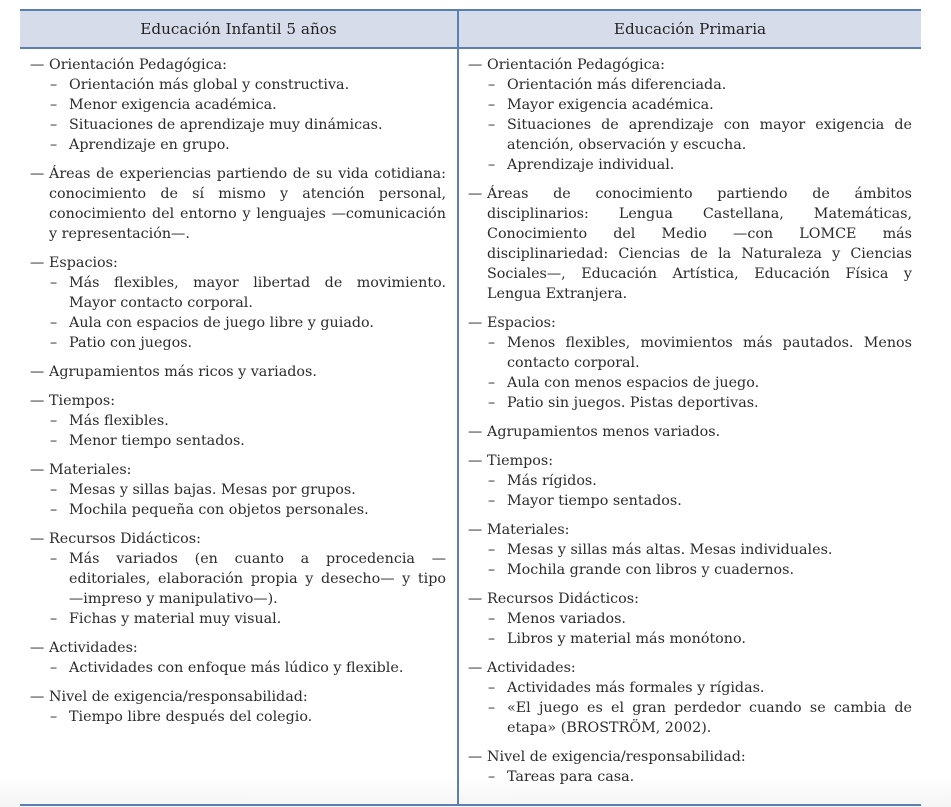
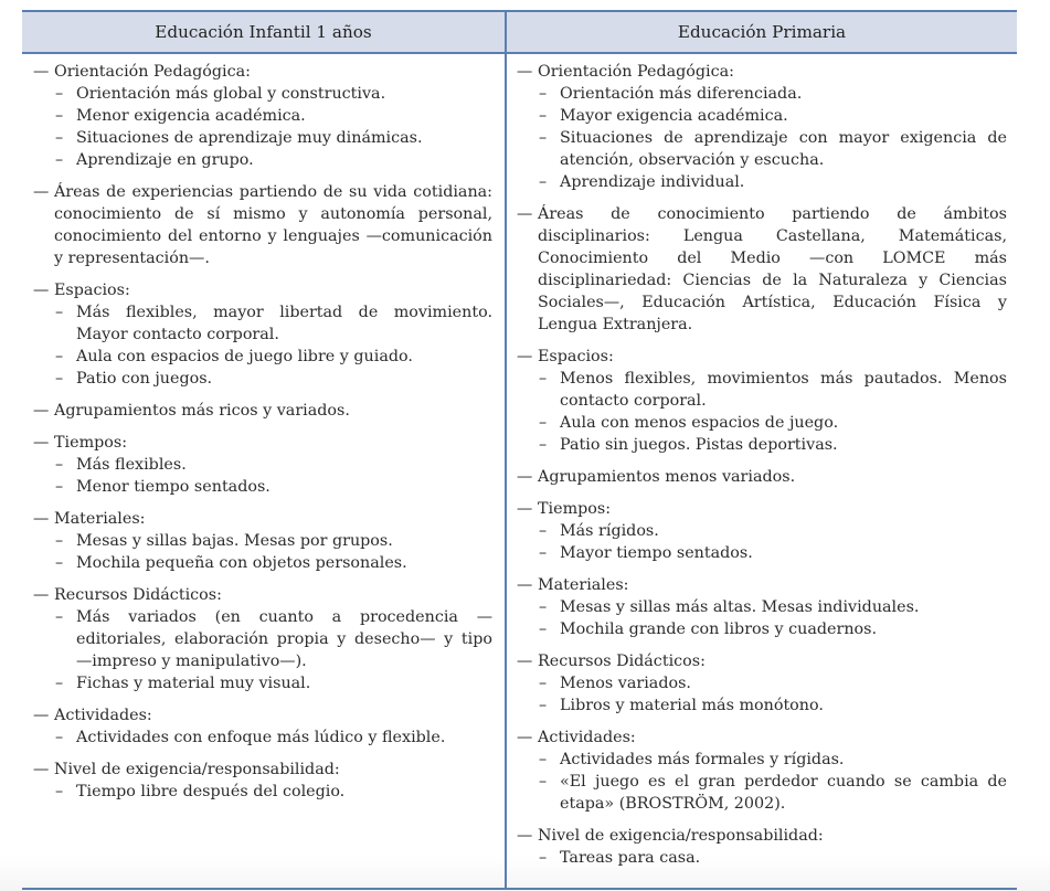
- Educación Infantil 5 años	Educación Primaria
+ Educación Infantil 1 años	Educación Primaria
- Orientación Pedagógica:Orientación más global y constructiva.Menor exigencia académica.Situaciones de aprendizaje muy dinámicas.Aprendizaje en grupo.Áreas de experiencias partiendo de su vida cotidiana: conocimiento de sí mismo y atención personal, conocimiento del entorno y lenguajes —comunicación y representación—.Espacios:Más flexibles, mayor libertad de movimiento. Mayor contacto corporal.Aula con espacios de juego libre y guiado.Patio con juegos.Agrupamientos más ricos y variados.Tiempos:Más flexibles.Menor tiempo sentados.Materiales:Mesas y sillas bajas. Mesas por grupos.Mochila pequeña con objetos personales.Recursos Didácticos:Más variados (en cuanto a procedencia —editoriales, elaboración propia y desecho— y tipo —impreso y manipulativo—).Fichas y material muy visual.Actividades:Actividades con enfoque más lúdico y flexible.Nivel de exigencia/responsabilidad:Tiempo libre después del colegio.	Orientación Pedagógica:Orientación más diferenciada.Mayor exigencia académica.Situaciones de aprendizaje con mayor exigencia de atención, observación y escucha.Aprendizaje individual.Áreas de conocimiento partiendo de ámbitos disciplinarios: Lengua Castellana, Matemáticas, Conocimiento del Medio —con LOMCE más disciplinariedad: Ciencias de la Naturaleza y Ciencias Sociales—, Educación Artística, Educación Física y Lengua Extranjera.Espacios:Menos flexibles, movimientos más pautados. Menos contacto corporal.Aula con menos espacios de juego.Patio sin juegos. Pistas deportivas.Agrupamientos menos variados.Tiempos:Más rígidos.Mayor tiempo sentados.Materiales:Mesas y sillas más altas. Mesas individuales.Mochila grande con libros y cuadernos.Recursos Didácticos:Menos variados.Libros y material más monótono.Actividades:Actividades más formales y rígidas.«El juego es el gran perdedor cuando se cambia de etapa» (BROSTRÖM, 2002).Nivel de exigencia/responsabilidad:Tareas para casa.
+ Orientación Pedagógica:Orientación más global y constructiva.Menor exigencia académica.Situaciones de aprendizaje muy dinámicas.Aprendizaje en grupo.Áreas de experiencias partiendo de su vida cotidiana: conocimiento de sí mismo y autonomía personal, conocimiento del entorno y lenguajes —comunicación y representación—.Espacios:Más flexibles, mayor libertad de movimiento. Mayor contacto corporal.Aula con espacios de juego libre y guiado.Patio con juegos.Agrupamientos más ricos y variados.Tiempos:Más flexibles.Menor tiempo sentados.Materiales:Mesas y sillas bajas. Mesas por grupos.Mochila pequeña con objetos personales.Recursos Didácticos:Más variados (en cuanto a procedencia —editoriales, elaboración propia y desecho— y tipo —impreso y manipulativo—).Fichas y material muy visual.Actividades:Actividades con enfoque más lúdico y flexible.Nivel de exigencia/responsabilidad:Tiempo libre después del colegio.	Orientación Pedagógica:Orientación más diferenciada.Mayor exigencia académica.Situaciones de aprendizaje con mayor exigencia de atención, observación y escucha.Aprendizaje individual.Áreas de conocimiento partiendo de ámbitos disciplinarios: Lengua Castellana, Matemáticas, Conocimiento del Medio —con LOMCE más disciplinariedad: Ciencias de la Naturaleza y Ciencias Sociales—, Educación Artística, Educación Física y Lengua Extranjera.Espacios:Menos flexibles, movimientos más pautados. Menos contacto corporal.Aula con menos espacios de juego.Patio sin juegos. Pistas deportivas.Agrupamientos menos variados.Tiempos:Más rígidos.Mayor tiempo sentados.Materiales:Mesas y sillas más altas. Mesas individuales.Mochila grande con libros y cuadernos.Recursos Didácticos:Menos variados.Libros y material más monótono.Actividades:Actividades más formales y rígidas.«El juego es el gran perdedor cuando se cambia de etapa» (BROSTRÖM, 2002).Nivel de exigencia/responsabilidad:Tareas para casa.
